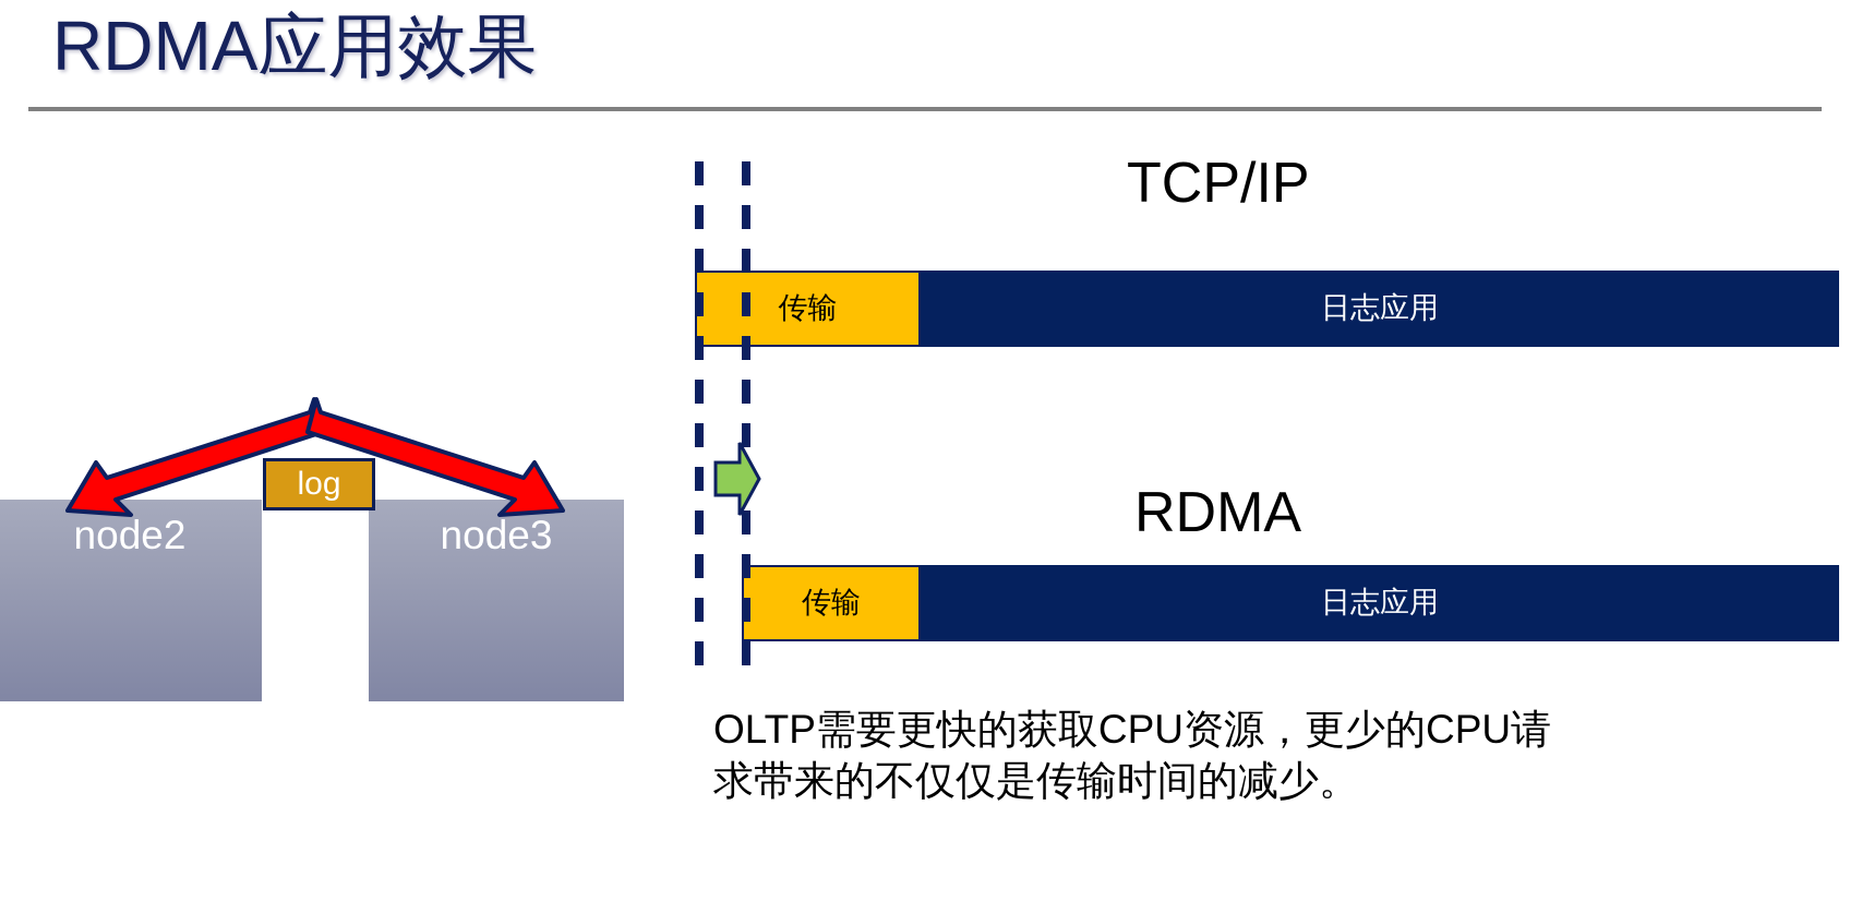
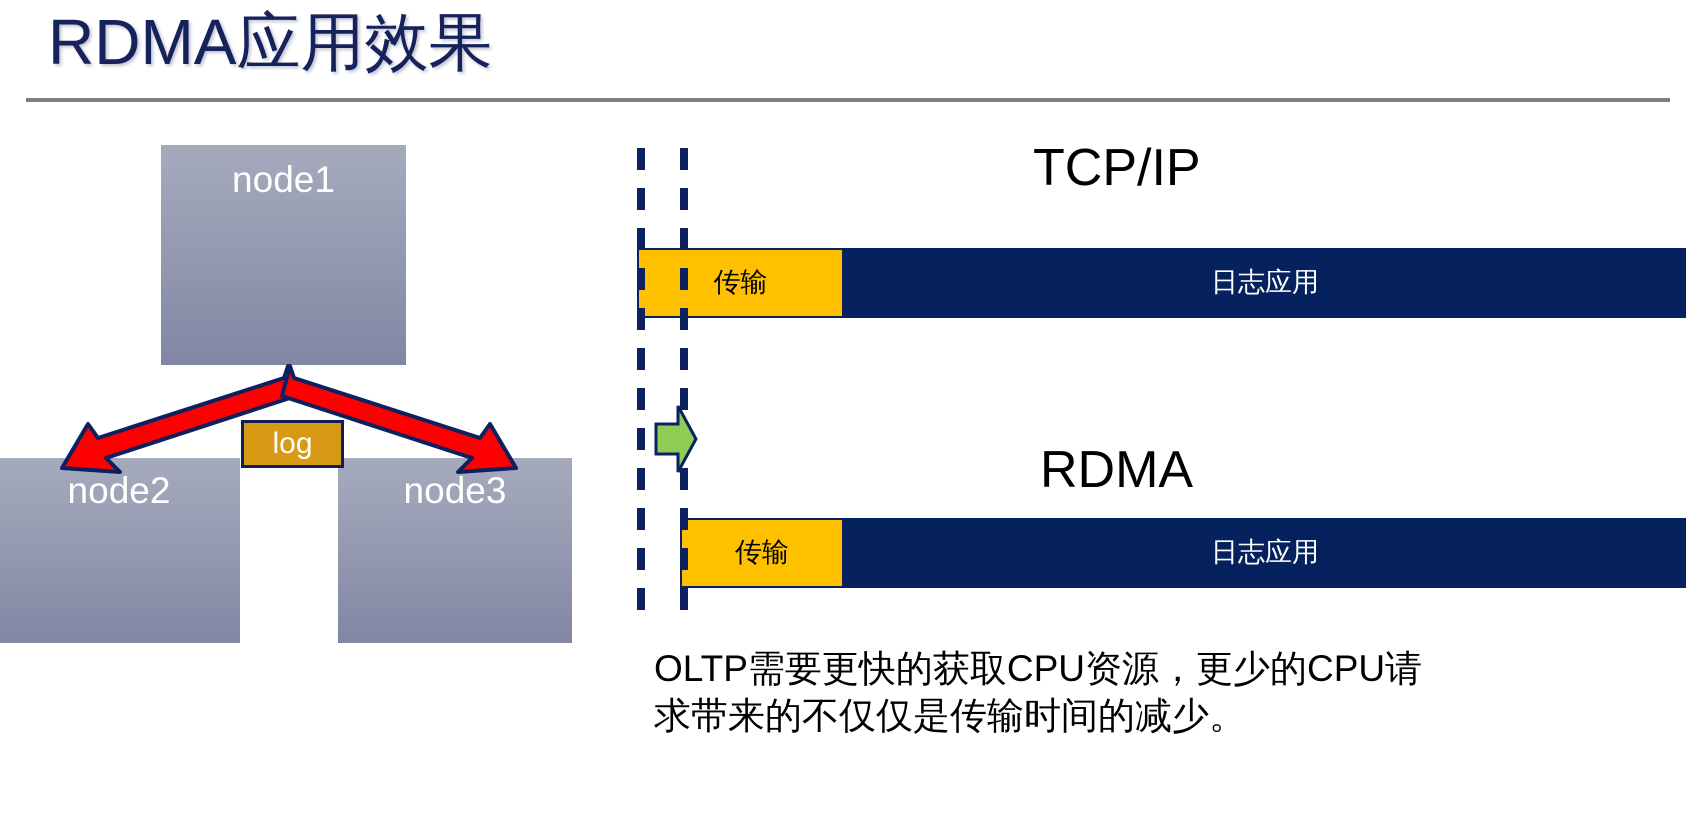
  RDMA应用效果
+ node1
  node2
  node3
  log
  TCP/IP
  RDMA
  传输
  日志应用
  传输
  日志应用
  OLTP需要更快的获取CPU资源，更少的CPU请
  求带来的不仅仅是传输时间的减少。
